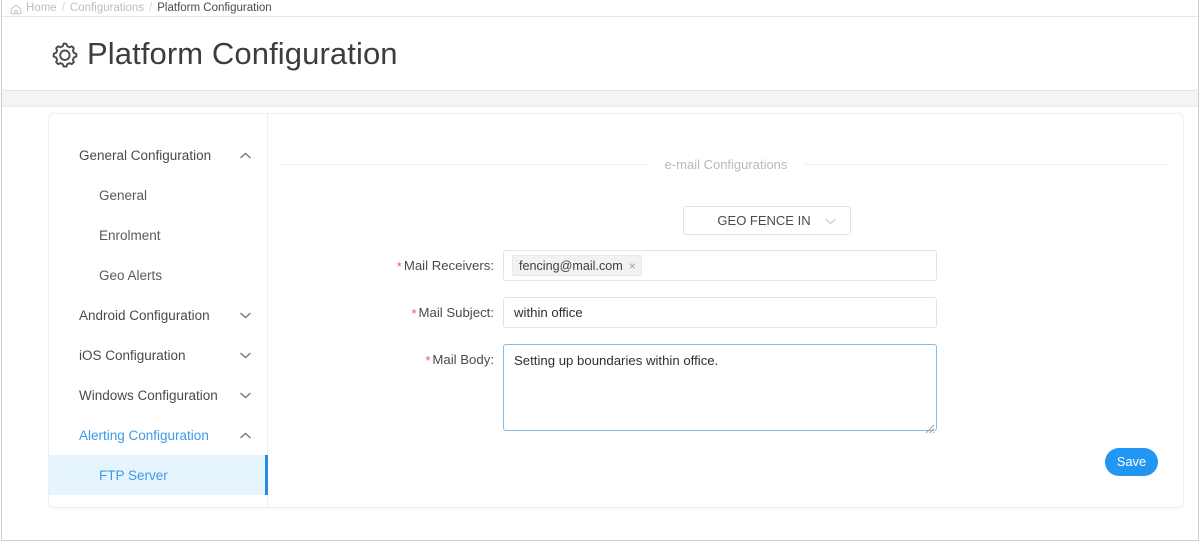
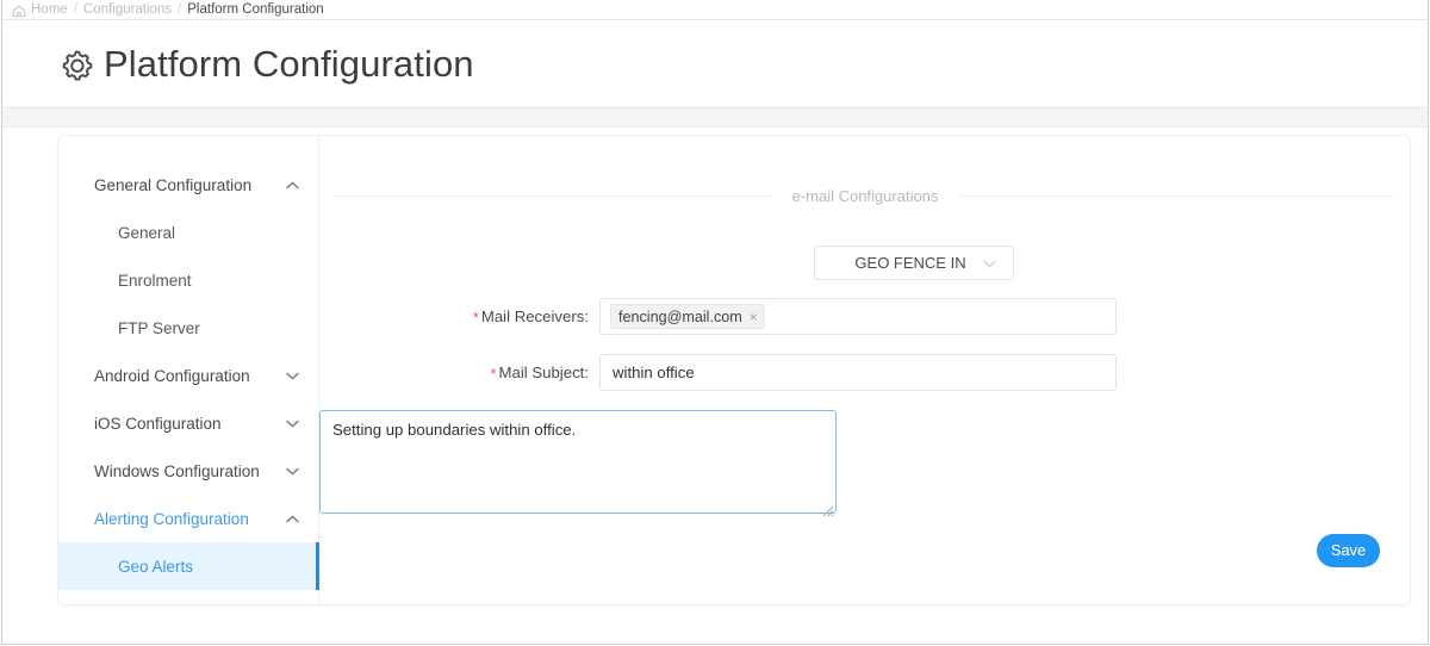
  Home
  /
  Configurations
  /
  Platform Configuration
  Platform Configuration
  General Configuration
  General
  Enrolment
- Geo Alerts
+ FTP Server
  Android Configuration
  iOS Configuration
  Windows Configuration
  Alerting Configuration
- FTP Server
+ Geo Alerts
  e-mail Configurations
  GEO FENCE IN
  * Mail Receivers:
  fencing@mail.com
  ×
  * Mail Subject:
  within office
- * Mail Body:
  Setting up boundaries within office.
  Save
